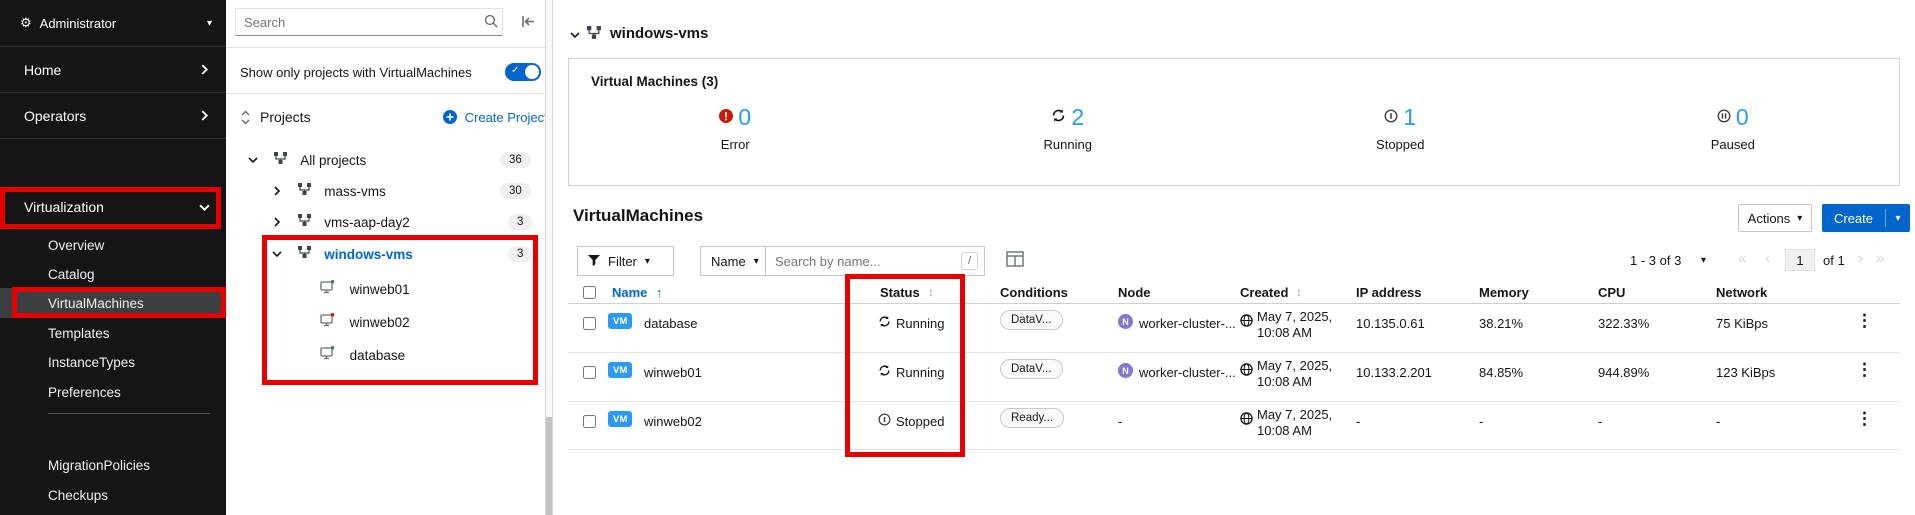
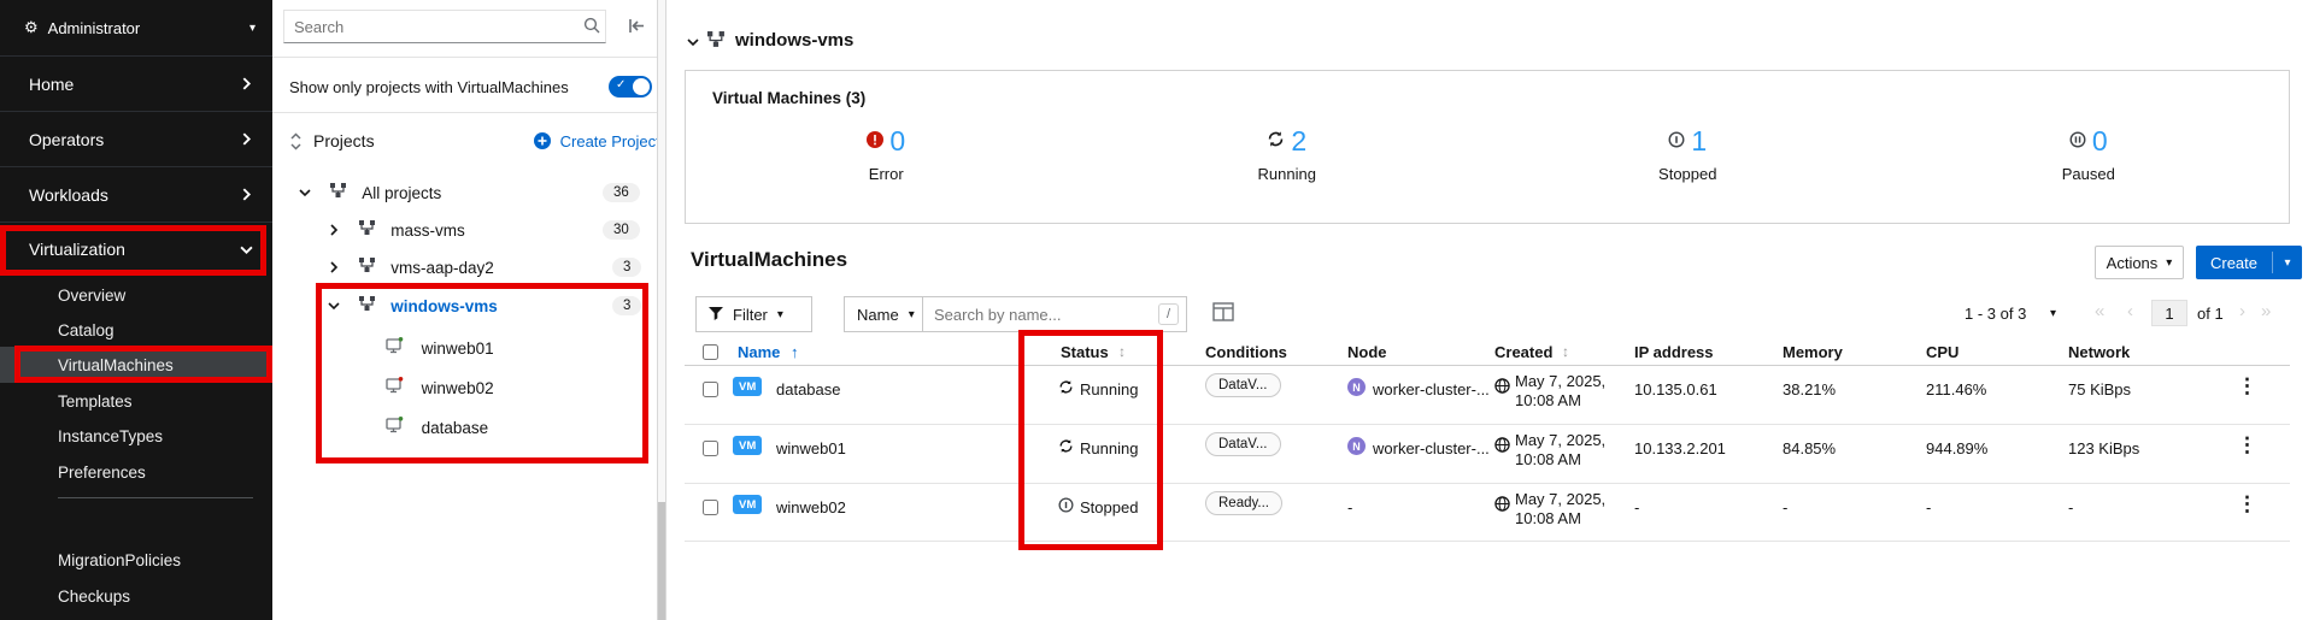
  ⚙
  Administrator
  ▾
  Home
  Operators
+ Workloads
  Virtualization
  Overview
  Catalog
  VirtualMachines
  Templates
  InstanceTypes
  Preferences
  MigrationPolicies
  Checkups
  Search
  Show only projects with VirtualMachines
  ✓
  Projects
  Create Projec
  All projects
  36
  mass-vms
  30
  vms-aap-day2
  3
  windows-vms
  3
  winweb01
  winweb02
  database
  windows-vms
  Virtual Machines (3)
  0
  Error
  2
  Running
  1
  Stopped
  0
  Paused
  VirtualMachines
  Actions
  ▾
  Create
  ▾
  Filter
  ▾
  Name
  ▾
  Search by name...
  /
  1 - 3 of 3
  ▾
  «
  ‹
  1
  of 1
  ›
  »
  Name
  ↑
  Status
  ↕
  Conditions
  Node
  Created
  ↕
  IP address
  Memory
  CPU
  Network
  VM
  database
  Running
  DataV...
  N
  worker-cluster-...
  May 7, 2025,
  10:08 AM
  10.135.0.61
  38.21%
- 322.33%
+ 211.46%
  75 KiBps
  ⋮
  VM
  winweb01
  Running
  DataV...
  N
  worker-cluster-...
  May 7, 2025,
  10:08 AM
  10.133.2.201
  84.85%
  944.89%
  123 KiBps
  ⋮
  VM
  winweb02
  Stopped
  Ready...
  -
  May 7, 2025,
  10:08 AM
  -
  -
  -
  -
  ⋮
